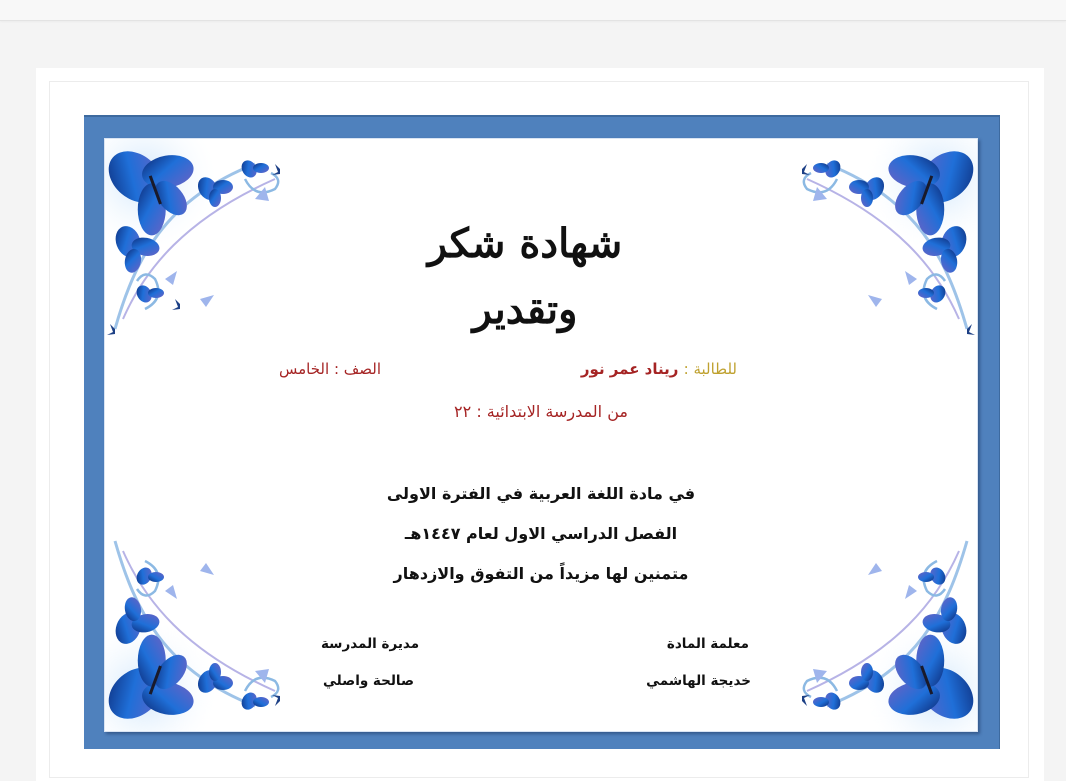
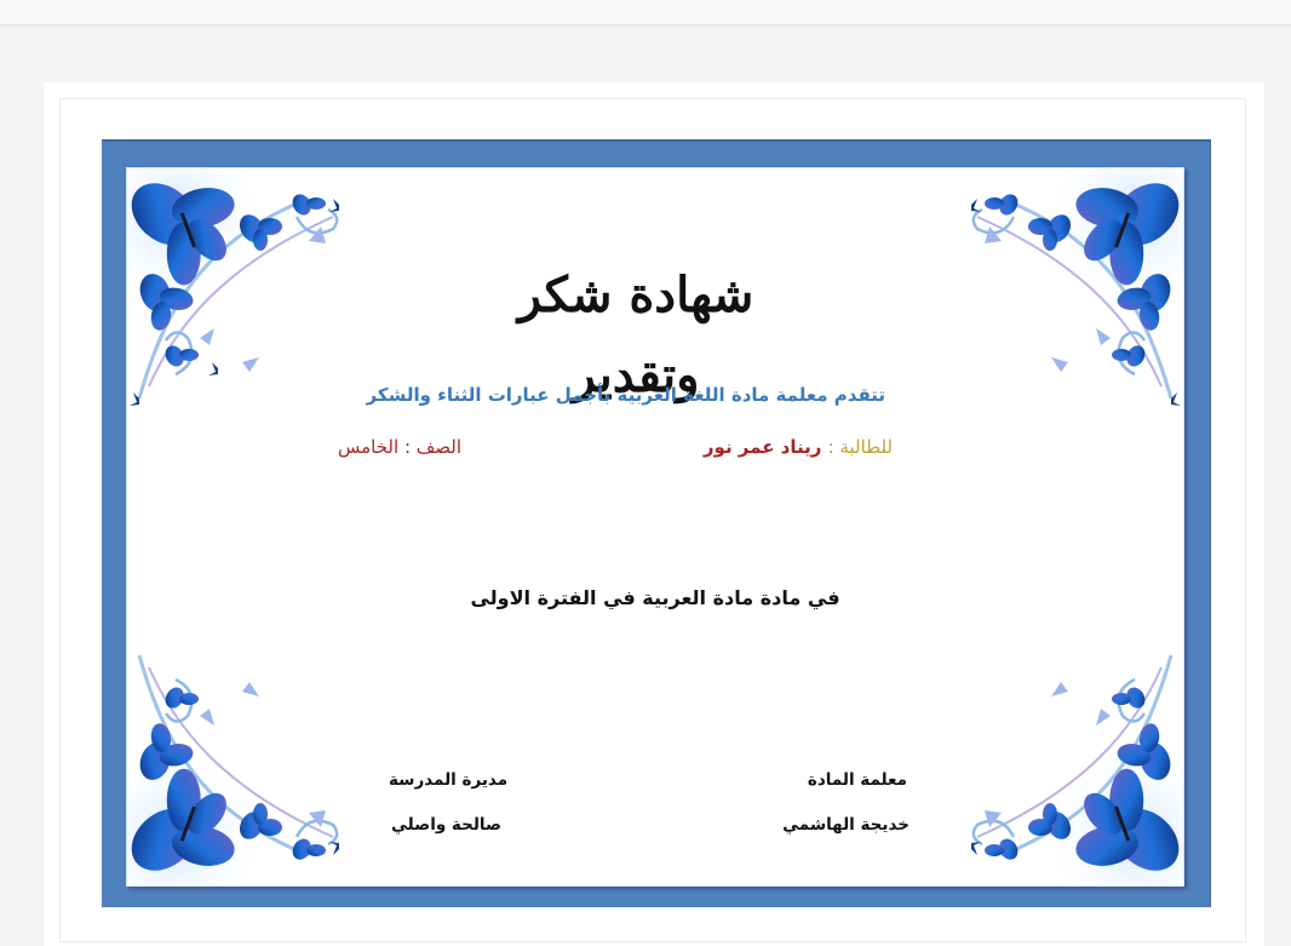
  شهادة شكر وتقدير
+ تتقدم معلمة مادة اللغة العربية بأجمل عبارات الثناء والشكر
  للطالبة : ريناد عمر نور
  الصف : الخامس
- من المدرسة الابتدائية : ٢٢
- في مادة اللغة العربية في الفترة الاولى
+ في مادة مادة العربية في الفترة الاولى
- الفصل الدراسي الاول لعام ١٤٤٧هـ
- متمنين لها مزيداً من التفوق والازدهار
  معلمة المادة
  خديجة الهاشمي
  مديرة المدرسة
  صالحة واصلي
